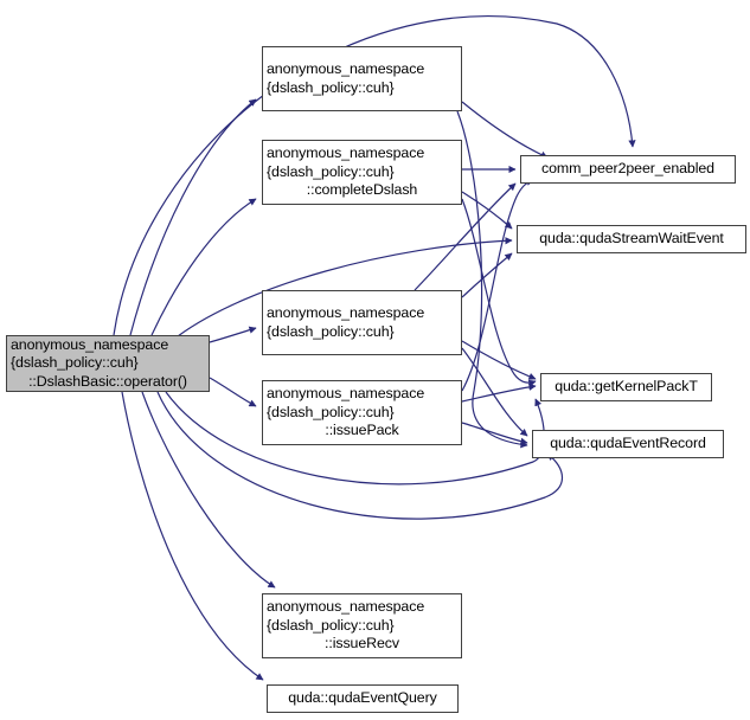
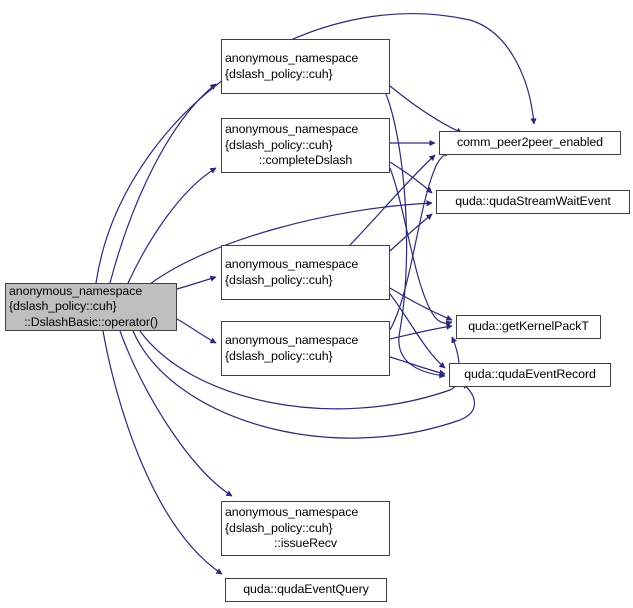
  anonymous_namespace
  {dslash_policy::cuh}
  ::DslashBasic::operator()
  anonymous_namespace
  {dslash_policy::cuh}
  anonymous_namespace
  {dslash_policy::cuh}
  ::completeDslash
  anonymous_namespace
  {dslash_policy::cuh}
  anonymous_namespace
  {dslash_policy::cuh}
- ::issuePack
  anonymous_namespace
  {dslash_policy::cuh}
  ::issueRecv
  quda::qudaEventQuery
  comm_peer2peer_enabled
  quda::qudaStreamWaitEvent
  quda::getKernelPackT
  quda::qudaEventRecord
